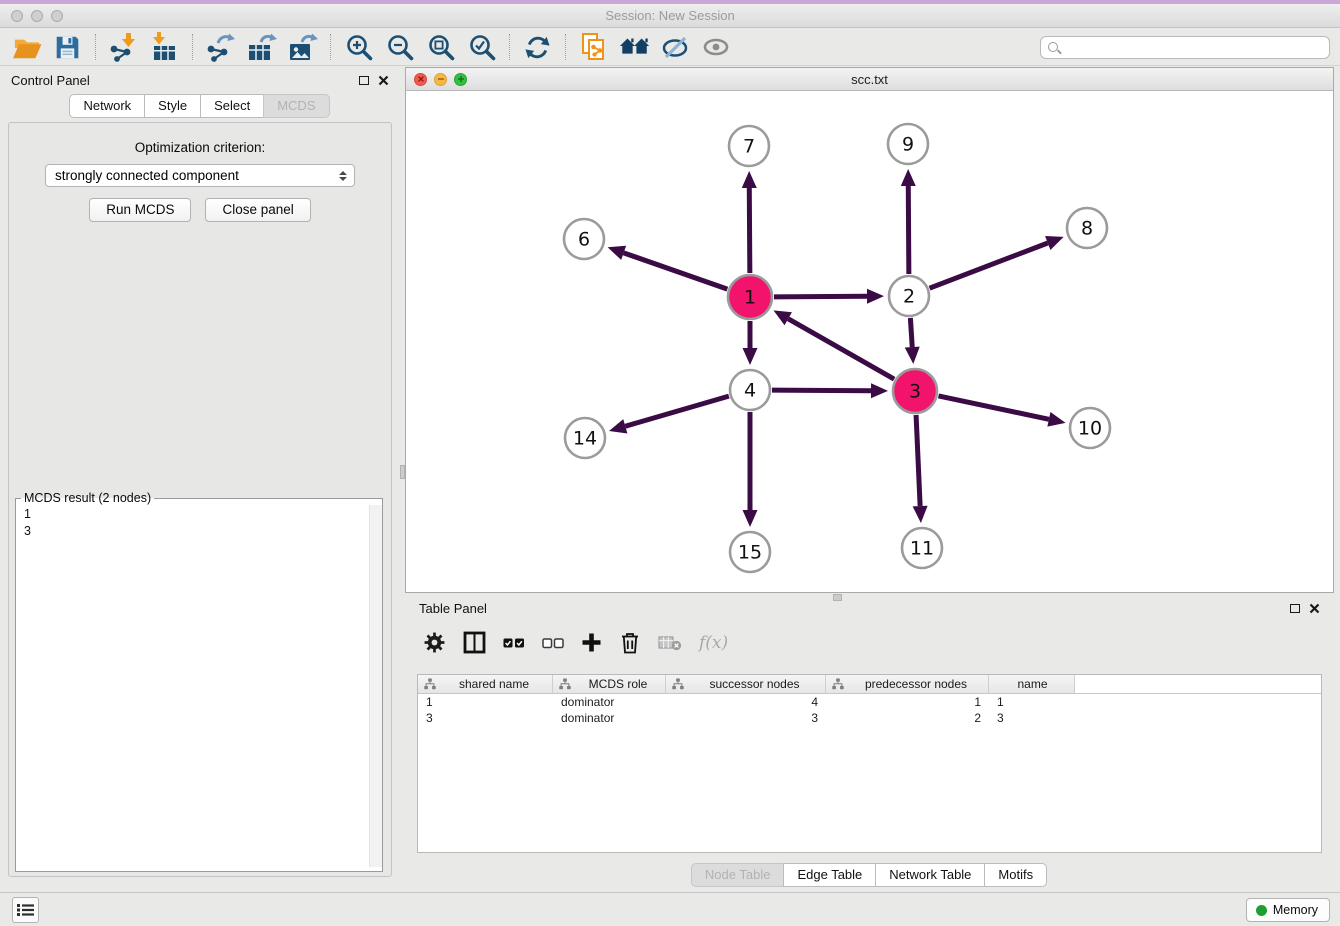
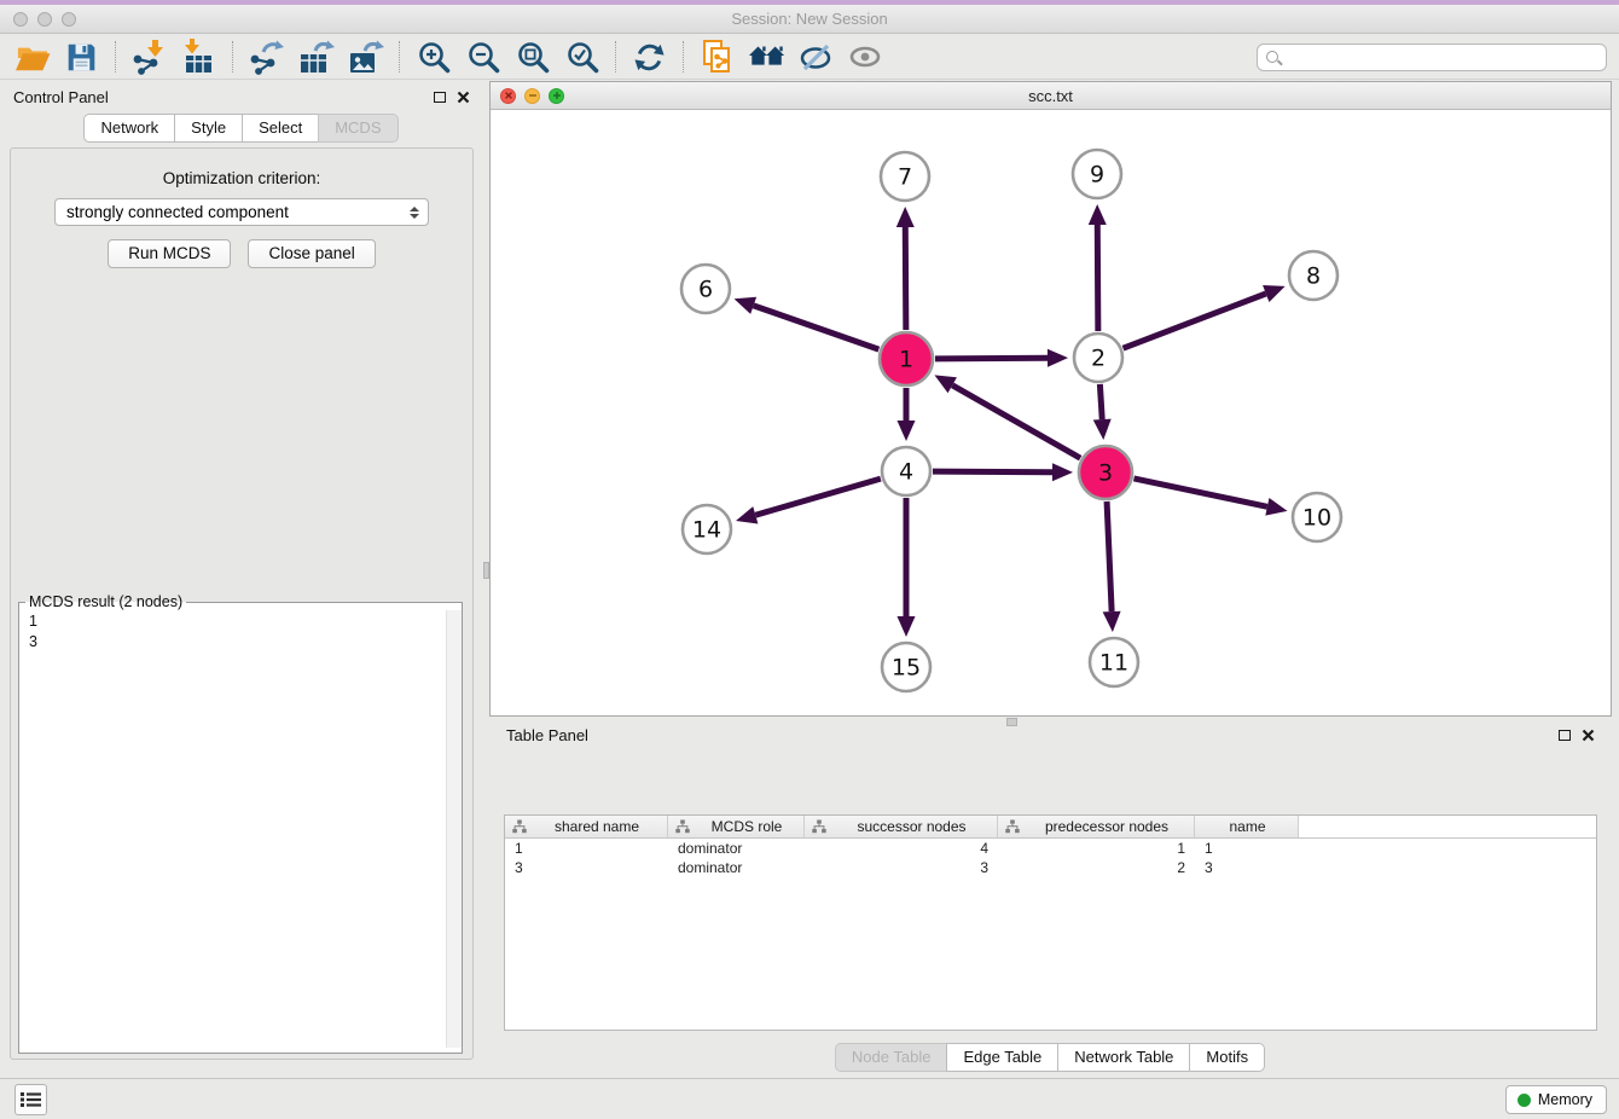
  Session: New Session
  Control Panel
  Network
  Style
  Select
  MCDS
  Optimization criterion:
  strongly connected component
  Run MCDS
  Close panel
  MCDS result (2 nodes)
  1
  3
  scc.txt
  1
  2
  3
  4
  6
  7
  8
  9
  10
  11
  14
  15
  Table Panel
- f(x)
  shared name
  MCDS role
  successor nodes
  predecessor nodes
  name
  1
  dominator
  4
  1
  1
  3
  dominator
  3
  2
  3
  Node Table
  Edge Table
  Network Table
  Motifs
  Memory
